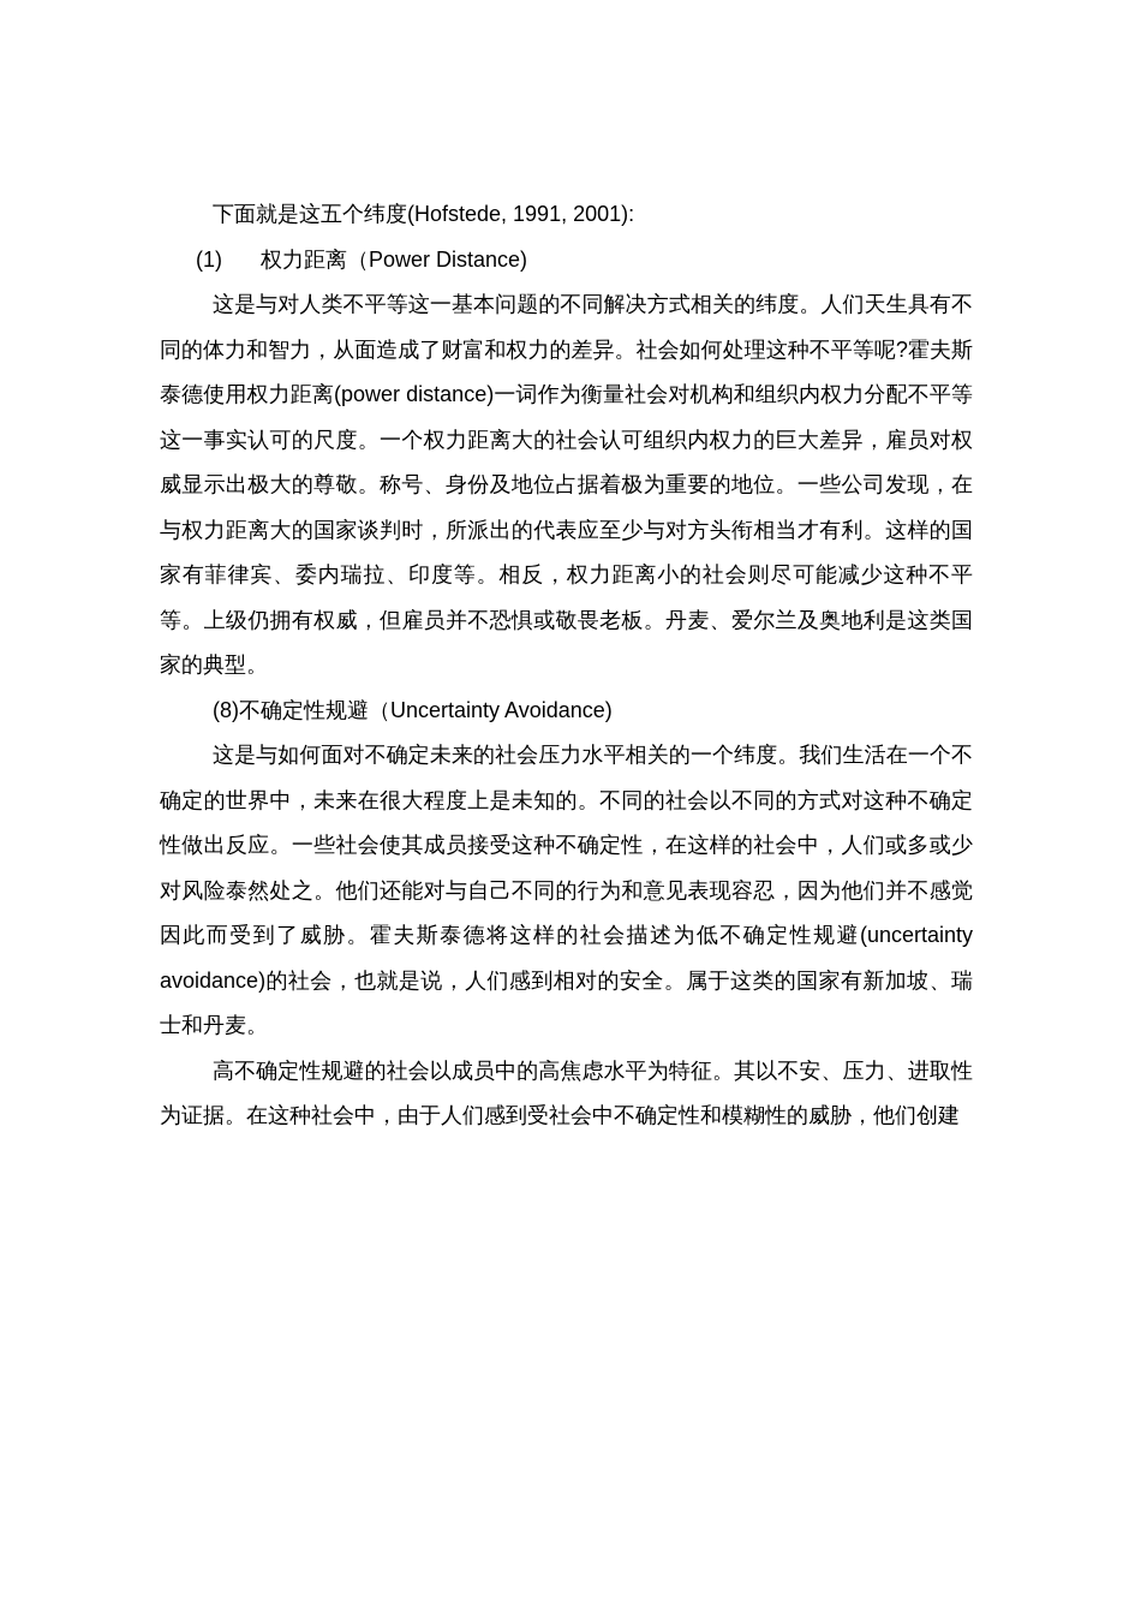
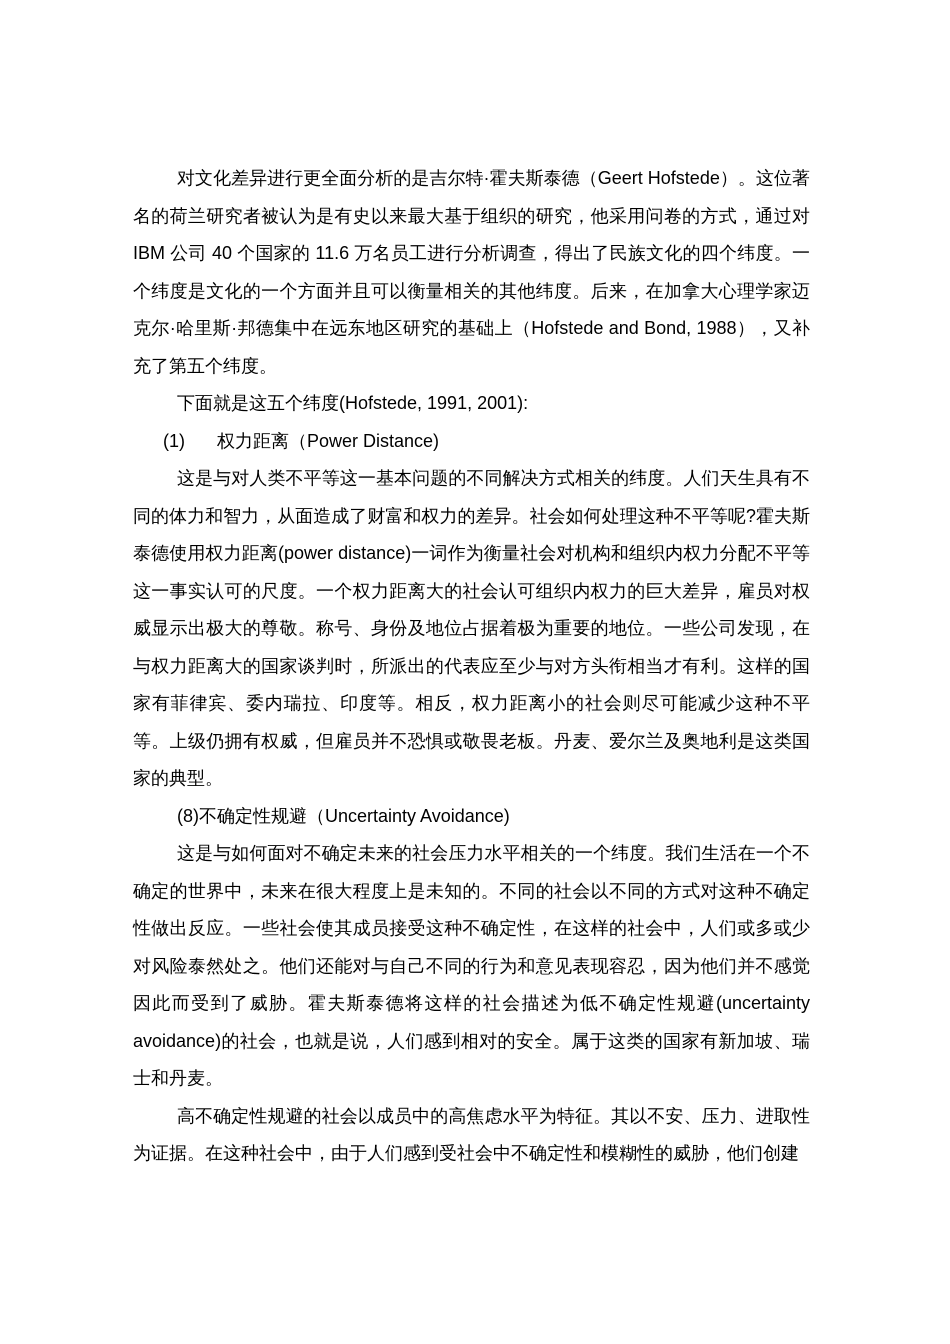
+ 对文化差异进行更全面分析的是吉尔特·霍夫斯泰德（Geert Hofstede）。这位著名的荷兰研究者被认为是有史以来最大基于组织的研究，他采用问卷的方式，通过对 IBM 公司 40 个国家的 11.6 万名员工进行分析调查，得出了民族文化的四个纬度。一个纬度是文化的一个方面并且可以衡量相关的其他纬度。后来，在加拿大心理学家迈克尔·哈里斯·邦德集中在远东地区研究的基础上（Hofstede and Bond, 1988），又补充了第五个纬度。
  下面就是这五个纬度(Hofstede, 1991, 2001):
  (1) 权力距离（Power Distance)
  这是与对人类不平等这一基本问题的不同解决方式相关的纬度。人们天生具有不同的体力和智力，从面造成了财富和权力的差异。社会如何处理这种不平等呢?霍夫斯泰德使用权力距离(power distance)一词作为衡量社会对机构和组织内权力分配不平等这一事实认可的尺度。一个权力距离大的社会认可组织内权力的巨大差异，雇员对权威显示出极大的尊敬。称号、身份及地位占据着极为重要的地位。一些公司发现，在与权力距离大的国家谈判时，所派出的代表应至少与对方头衔相当才有利。这样的国家有菲律宾、委内瑞拉、印度等。相反，权力距离小的社会则尽可能减少这种不平等。上级仍拥有权威，但雇员并不恐惧或敬畏老板。丹麦、爱尔兰及奥地利是这类国家的典型。
  (8)不确定性规避（Uncertainty Avoidance)
  这是与如何面对不确定未来的社会压力水平相关的一个纬度。我们生活在一个不确定的世界中，未来在很大程度上是未知的。不同的社会以不同的方式对这种不确定性做出反应。一些社会使其成员接受这种不确定性，在这样的社会中，人们或多或少对风险泰然处之。他们还能对与自己不同的行为和意见表现容忍，因为他们并不感觉因此而受到了威胁。霍夫斯泰德将这样的社会描述为低不确定性规避(uncertainty avoidance)的社会，也就是说，人们感到相对的安全。属于这类的国家有新加坡、瑞士和丹麦。
  高不确定性规避的社会以成员中的高焦虑水平为特征。其以不安、压力、进取性为证据。在这种社会中，由于人们感到受社会中不确定性和模糊性的威胁，他们创建
